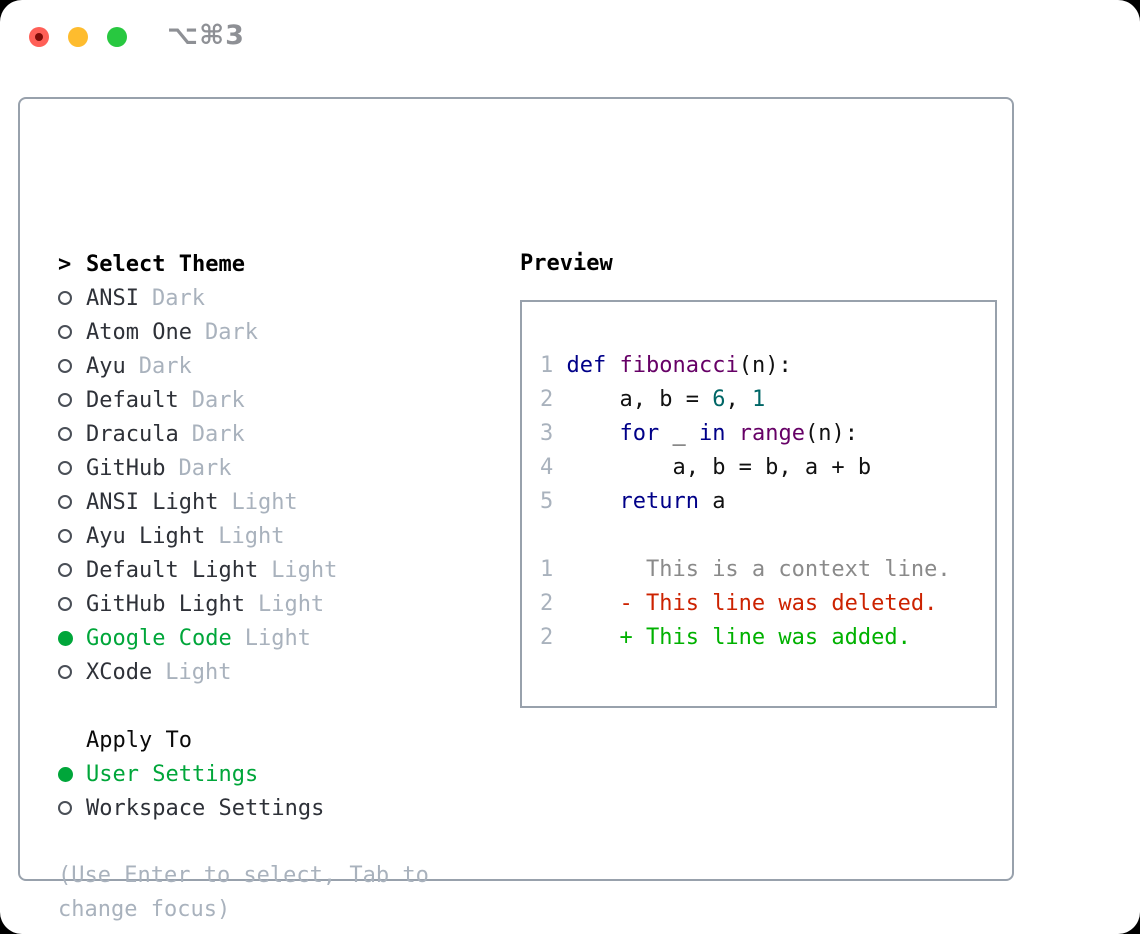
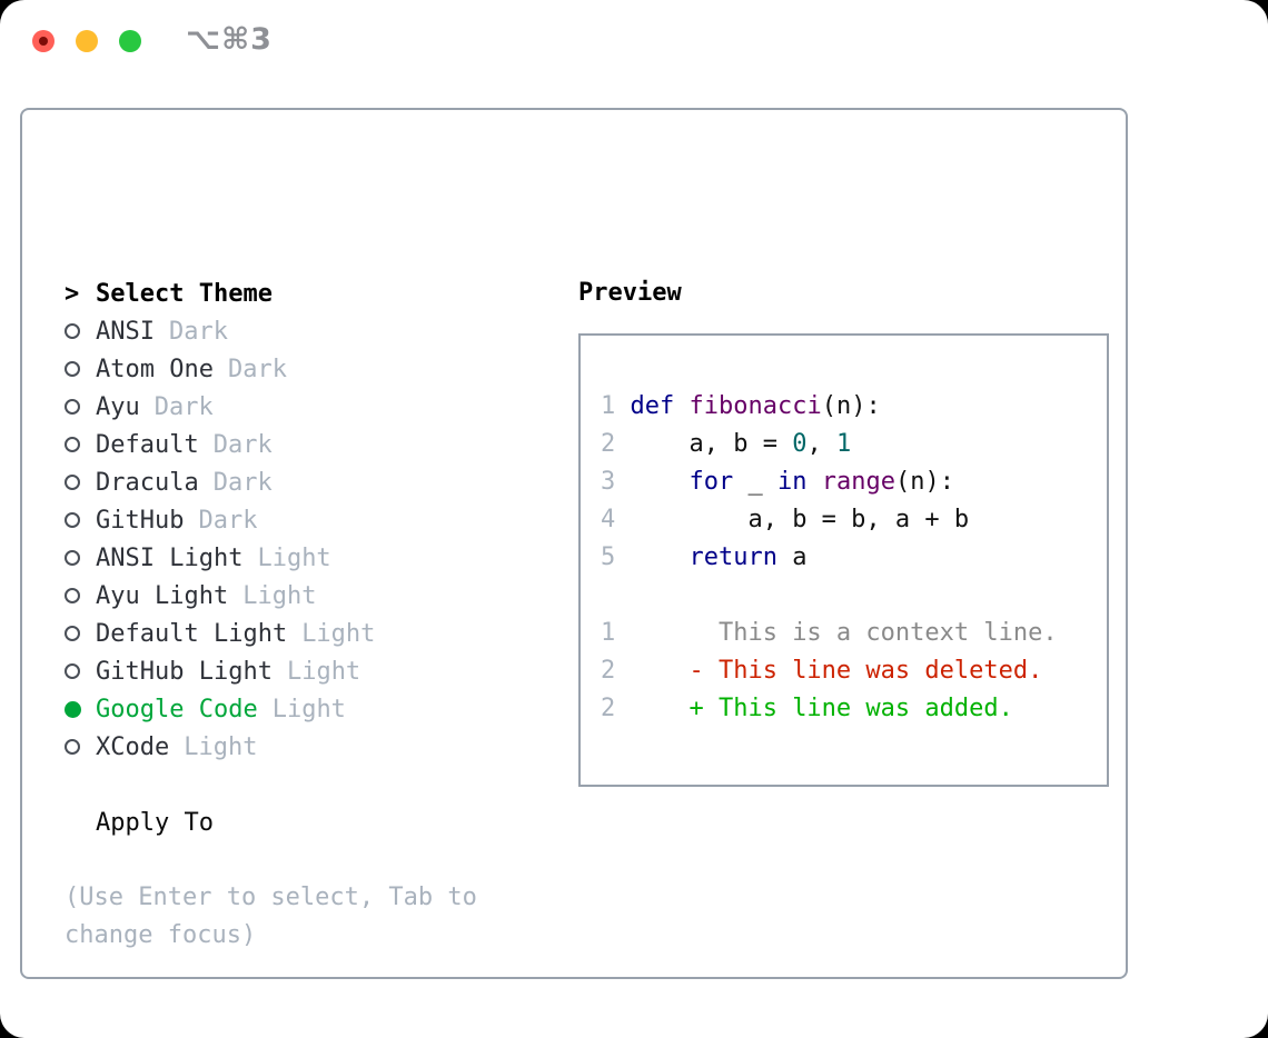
  ⌥⌘3
  >
  Select Theme
  ANSI
  Dark
  Atom One
  Dark
  Ayu
  Dark
  Default
  Dark
  Dracula
  Dark
  GitHub
  Dark
  ANSI Light
  Light
  Ayu Light
  Light
  Default Light
  Light
  GitHub Light
  Light
  Google Code
  Light
  XCode
  Light
  Apply To
- User Settings
- Workspace Settings
  (Use Enter to select, Tab to change focus)
  Preview
  1 def fibonacci(n):
- 2 a, b = 6, 1
+ 2 a, b = 0, 1
  3 for _ in range(n):
  4 a, b = b, a + b
  5 return a
  1 This is a context line.
  2 - This line was deleted.
  2 + This line was added.
